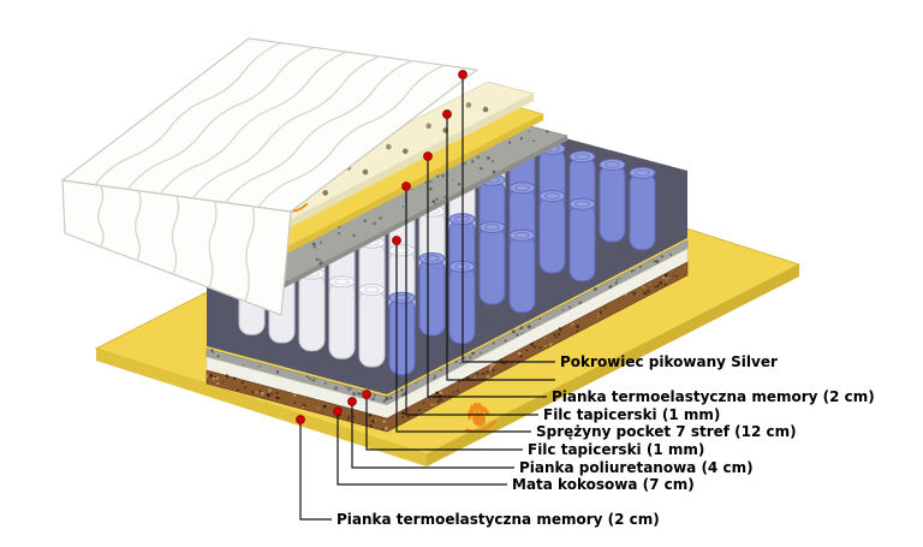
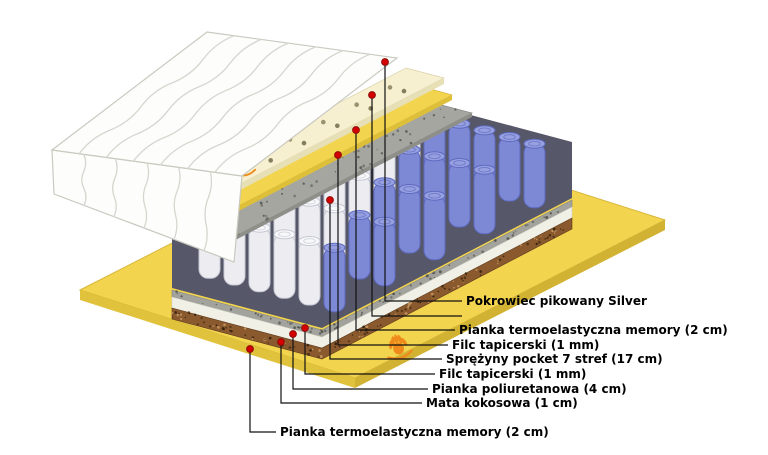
  Pokrowiec pikowany Silver
  Pianka termoelastyczna memory (2 cm)
  Filc tapicerski (1 mm)
- Sprężyny pocket 7 stref (12 cm)
+ Sprężyny pocket 7 stref (17 cm)
  Filc tapicerski (1 mm)
  Pianka poliuretanowa (4 cm)
- Mata kokosowa (7 cm)
+ Mata kokosowa (1 cm)
  Pianka termoelastyczna memory (2 cm)
